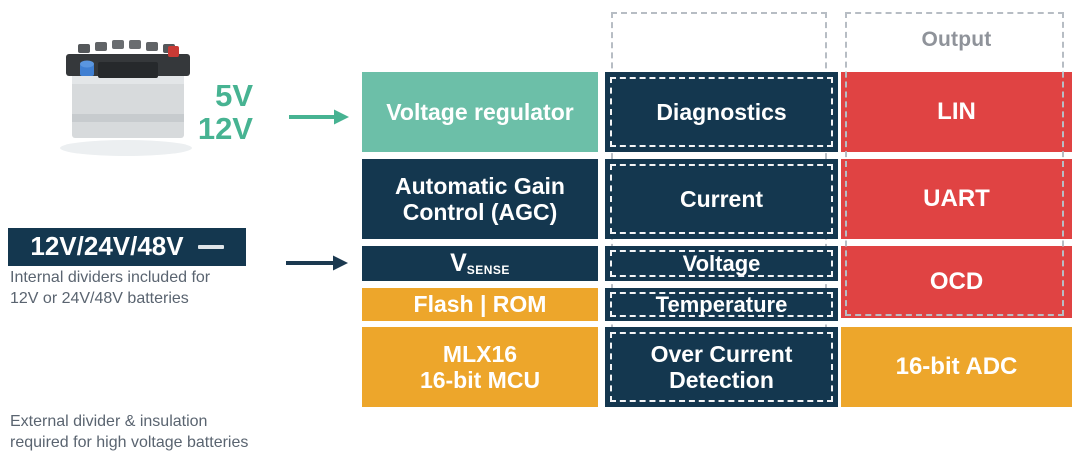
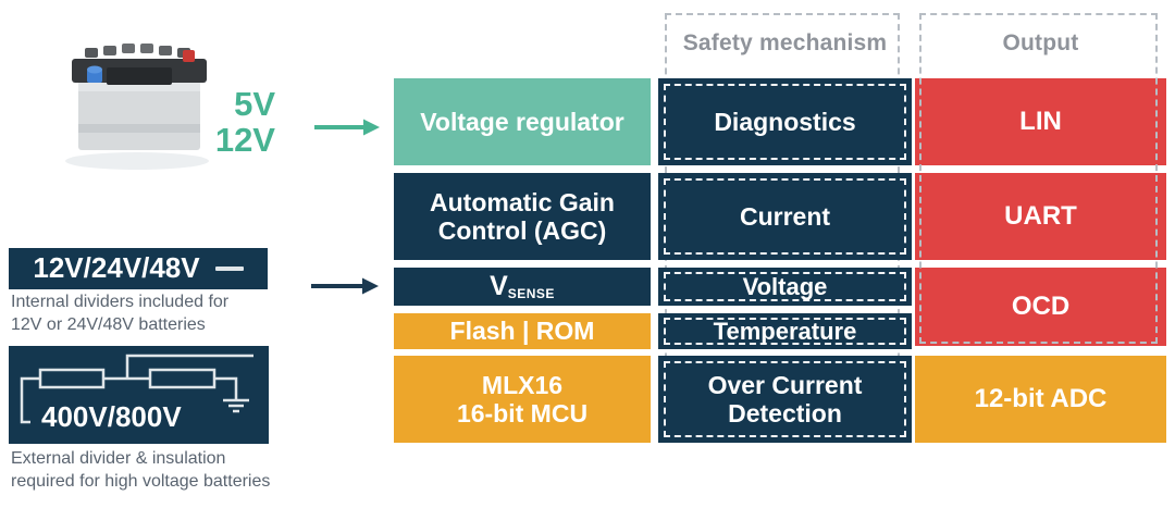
  5V 12V
  12V/24V/48V
  Internal dividers included for
  12V or 24V/48V batteries
+ 400V/800V
  External divider & insulation
  required for high voltage batteries
  Voltage regulator
  Automatic Gain
  Control (AGC)
  V
  SENSE
  Flash | ROM
  MLX16
  16-bit MCU
+ Safety mechanism
  Diagnostics
  Current
  Voltage
  Temperature
  Over Current
  Detection
  Output
  LIN
  UART
  OCD
- 16-bit ADC
+ 12-bit ADC
